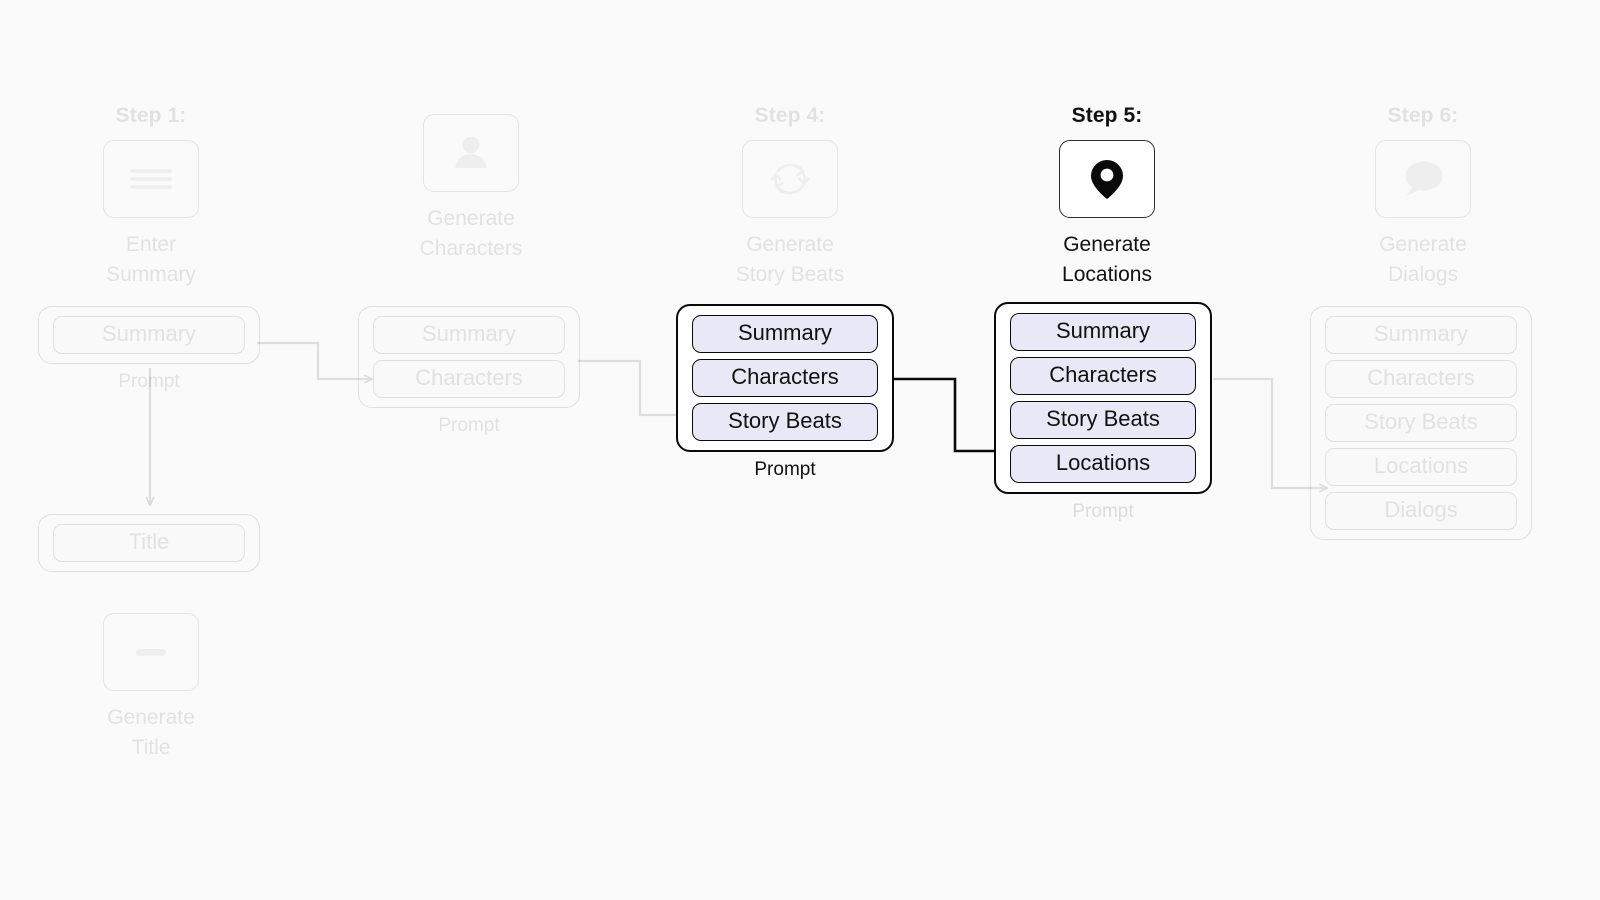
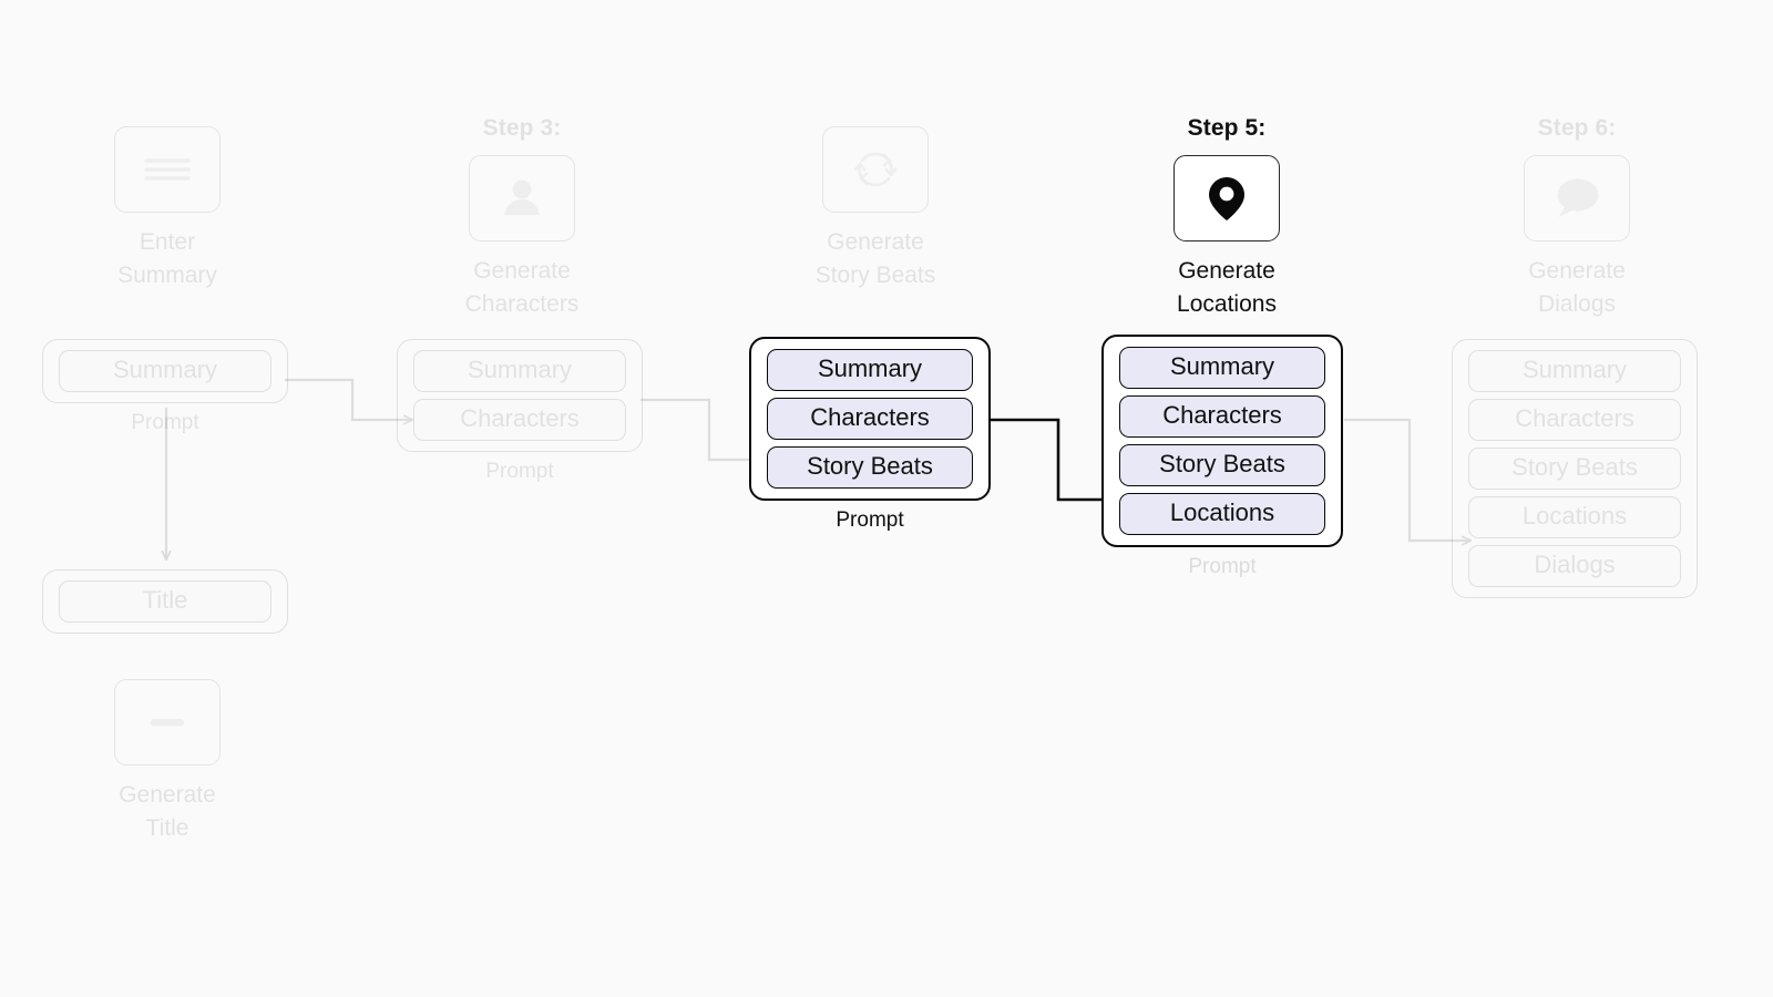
- Step 1:
  Enter
  Summary
  Summary
  Prompt
  Title
  Generate
  Title
+ Step 3:
  Generate
  Characters
  Summary
  Characters
  Prompt
- Step 4:
  Generate
  Story Beats
  Summary
  Characters
  Story Beats
  Prompt
  Step 5:
  Generate
  Locations
  Summary
  Characters
  Story Beats
  Locations
  Prompt
  Step 6:
  Generate
  Dialogs
  Summary
  Characters
  Story Beats
  Locations
  Dialogs
